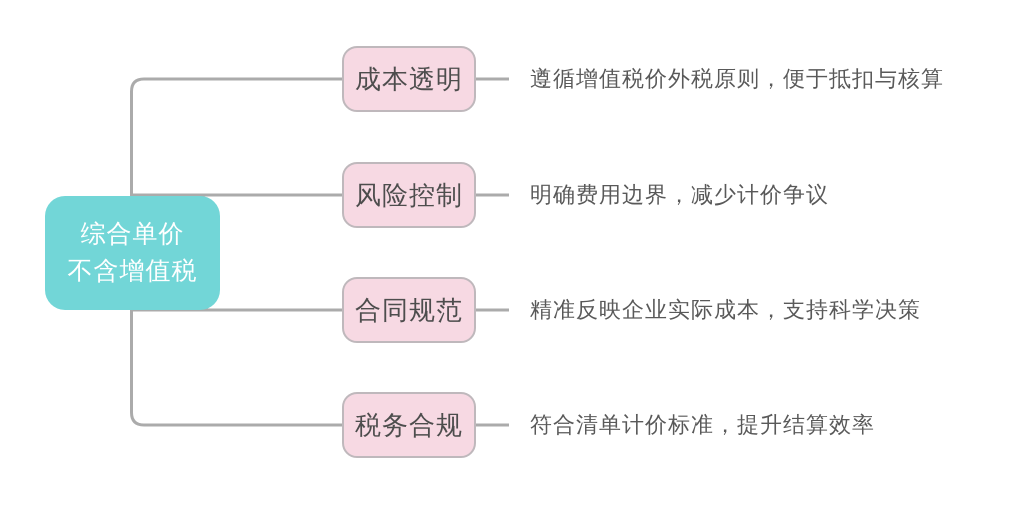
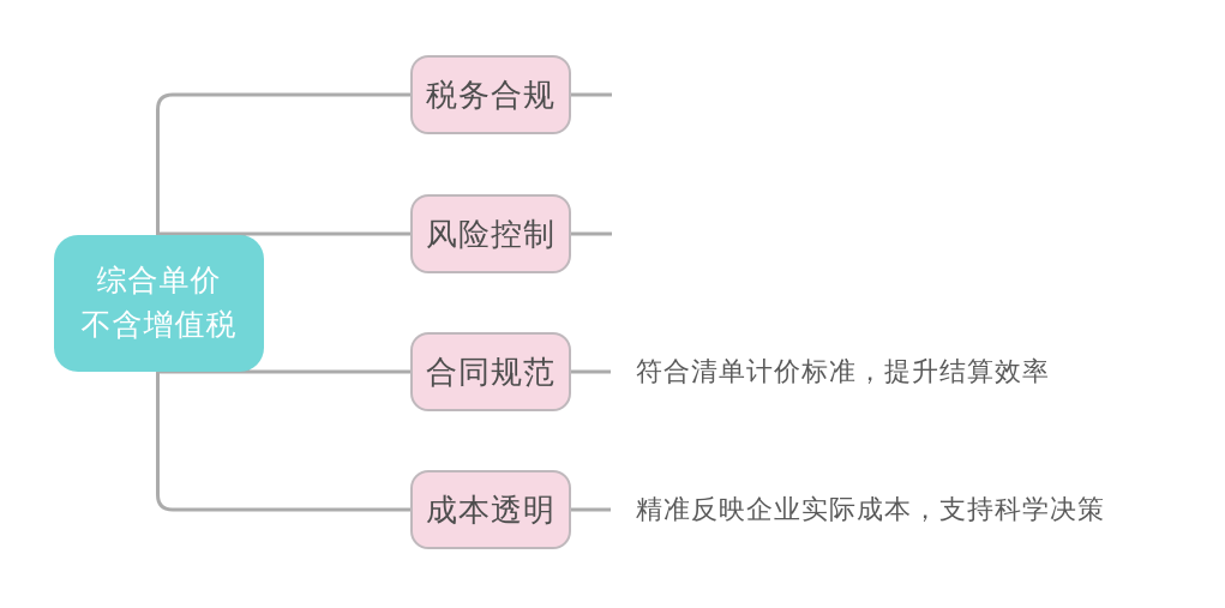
  综合单价
  不含增值税
- 成本透明
+ 税务合规
- 遵循增值税价外税原则，便于抵扣与核算
  风险控制
- 明确费用边界，减少计价争议
  合同规范
- 精准反映企业实际成本，支持科学决策
+ 符合清单计价标准，提升结算效率
- 税务合规
+ 成本透明
- 符合清单计价标准，提升结算效率
+ 精准反映企业实际成本，支持科学决策
